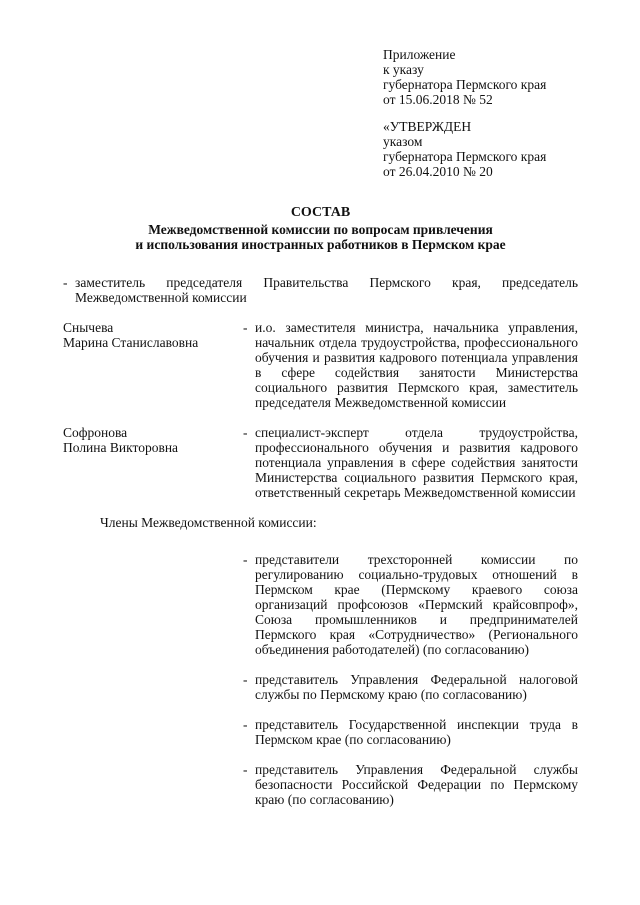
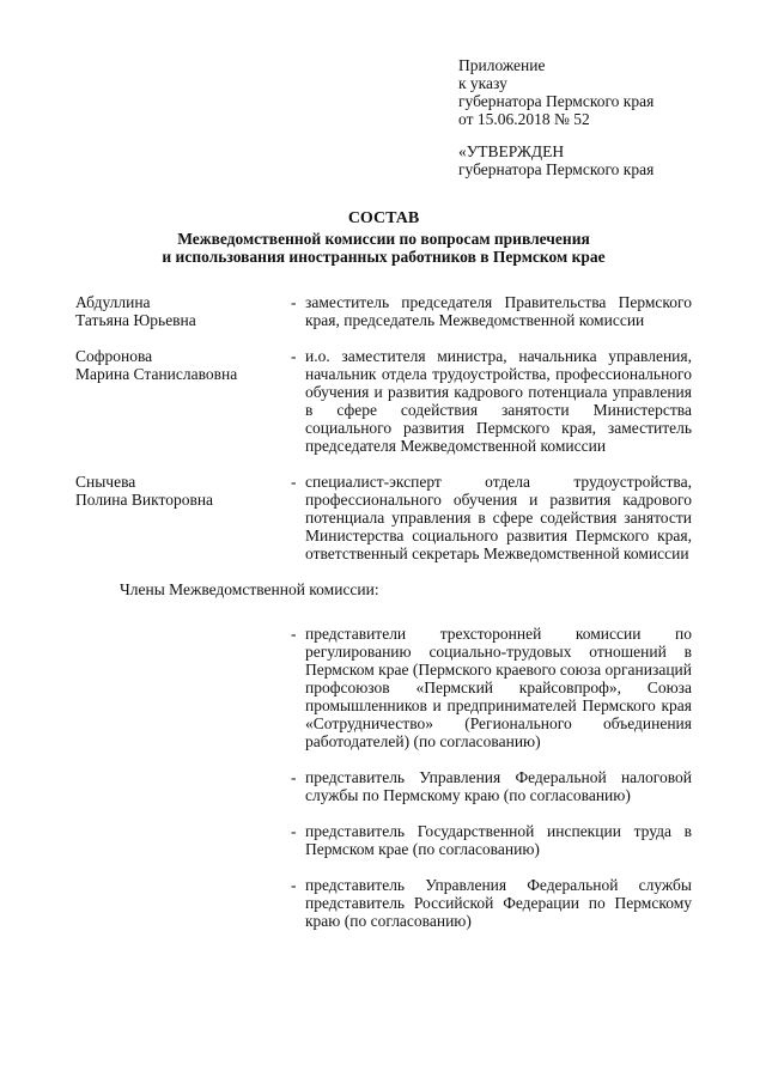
  Приложение
  к указу
  губернатора Пермского края
  от 15.06.2018 № 52
  «УТВЕРЖДЕН
- указом
  губернатора Пермского края
- от 26.04.2010 № 20
  СОСТАВ
  Межведомственной комиссии по вопросам привлечения
  и использования иностранных работников в Пермском крае
+ Абдуллина
+ Татьяна Юрьевна
  -
  заместитель председателя Правительства Пермского края, председатель Межведомственной комиссии
- Снычева
+ Софронова
  Марина Станиславовна
  -
  и.о. заместителя министра, начальника управления, начальник отдела трудоустройства, профессионального обучения и развития кадрового потенциала управления в сфере содействия занятости Министерства социального развития Пермского края, заместитель председателя Межведомственной комиссии
- Софронова
+ Снычева
  Полина Викторовна
  -
  специалист-эксперт отдела трудоустройства, профессионального обучения и развития кадрового потенциала управления в сфере содействия занятости Министерства социального развития Пермского края, ответственный секретарь Межведомственной комиссии
  Члены Межведомственной комиссии:
  -
- представители трехсторонней комиссии по регулированию социально-трудовых отношений в Пермском крае (Пермскому краевого союза организаций профсоюзов «Пермский крайсовпроф», Союза промышленников и предпринимателей Пермского края «Сотрудничество» (Регионального объединения работодателей) (по согласованию)
+ представители трехсторонней комиссии по регулированию социально-трудовых отношений в Пермском крае (Пермского краевого союза организаций профсоюзов «Пермский крайсовпроф», Союза промышленников и предпринимателей Пермского края «Сотрудничество» (Регионального объединения работодателей) (по согласованию)
  -
  представитель Управления Федеральной налоговой службы по Пермскому краю (по согласованию)
  -
  представитель Государственной инспекции труда в Пермском крае (по согласованию)
  -
- представитель Управления Федеральной службы безопасности Российской Федерации по Пермскому краю (по согласованию)
+ представитель Управления Федеральной службы представитель Российской Федерации по Пермскому краю (по согласованию)
